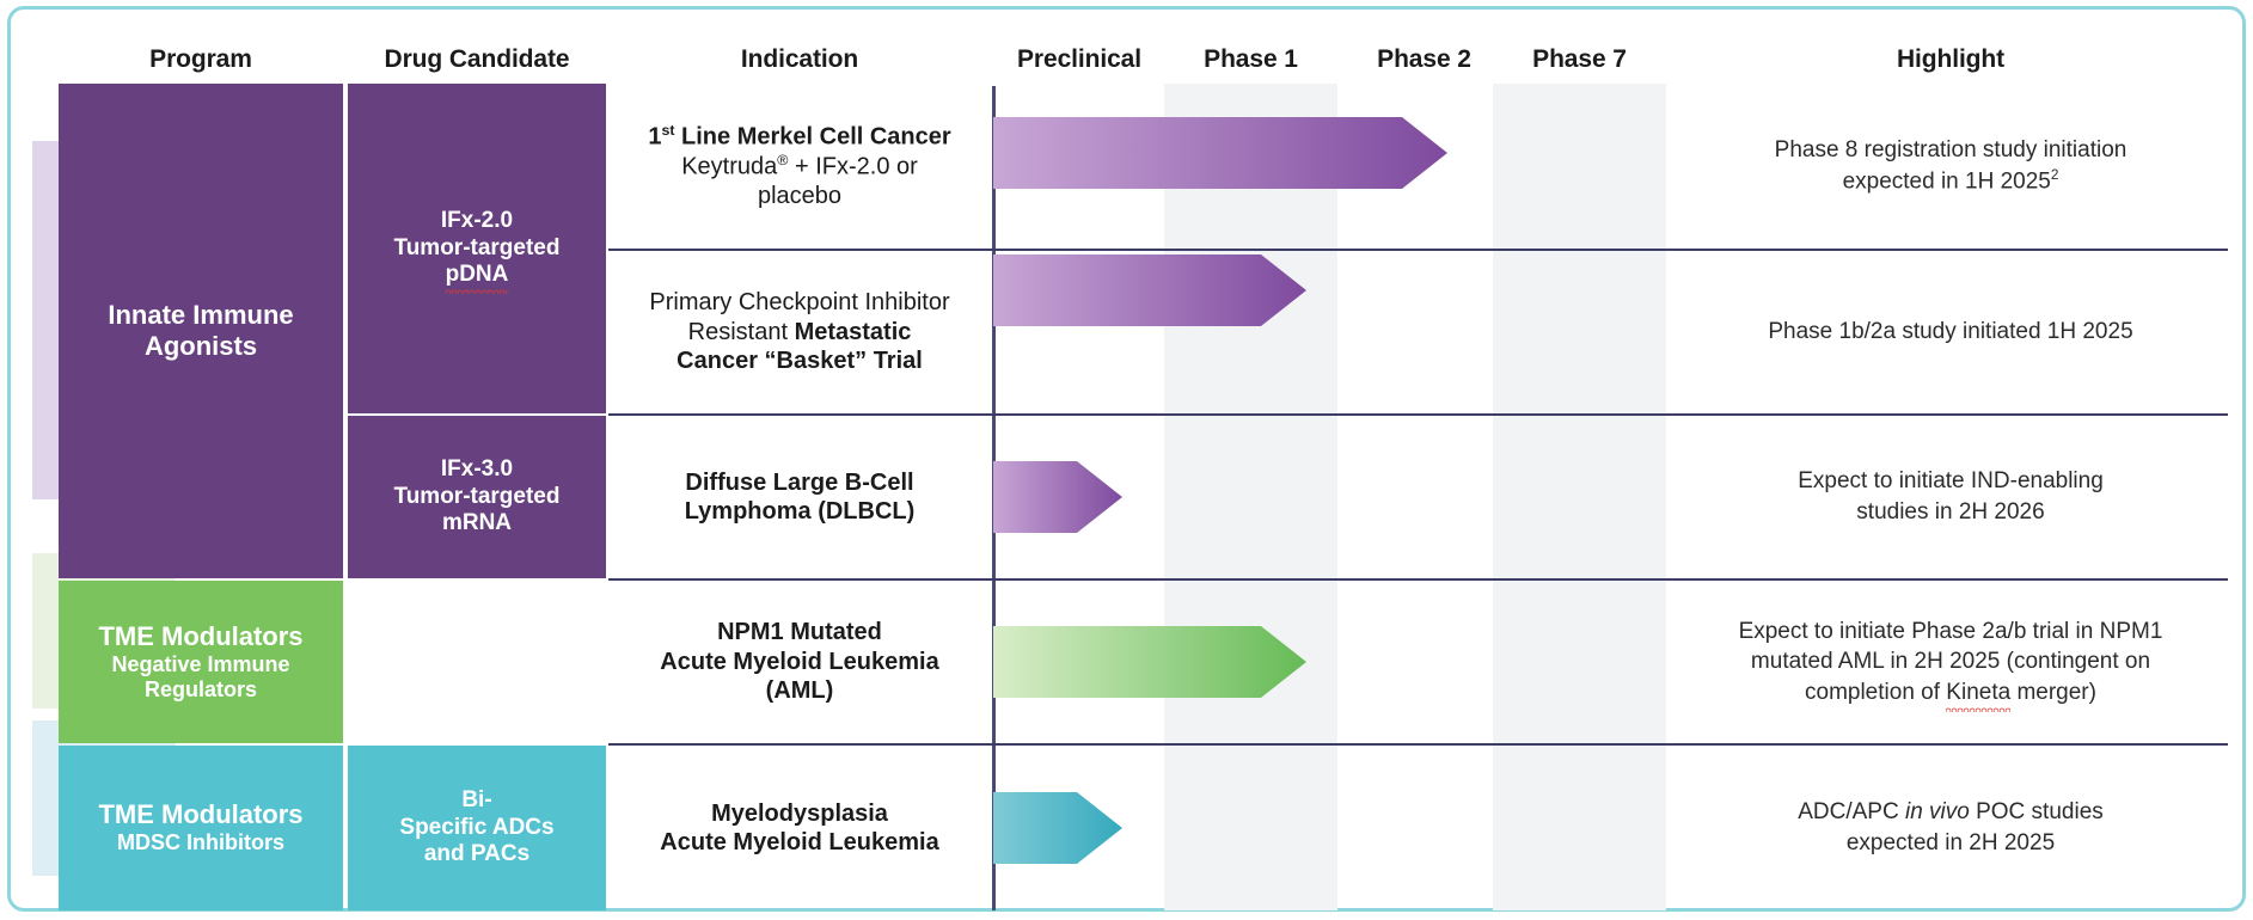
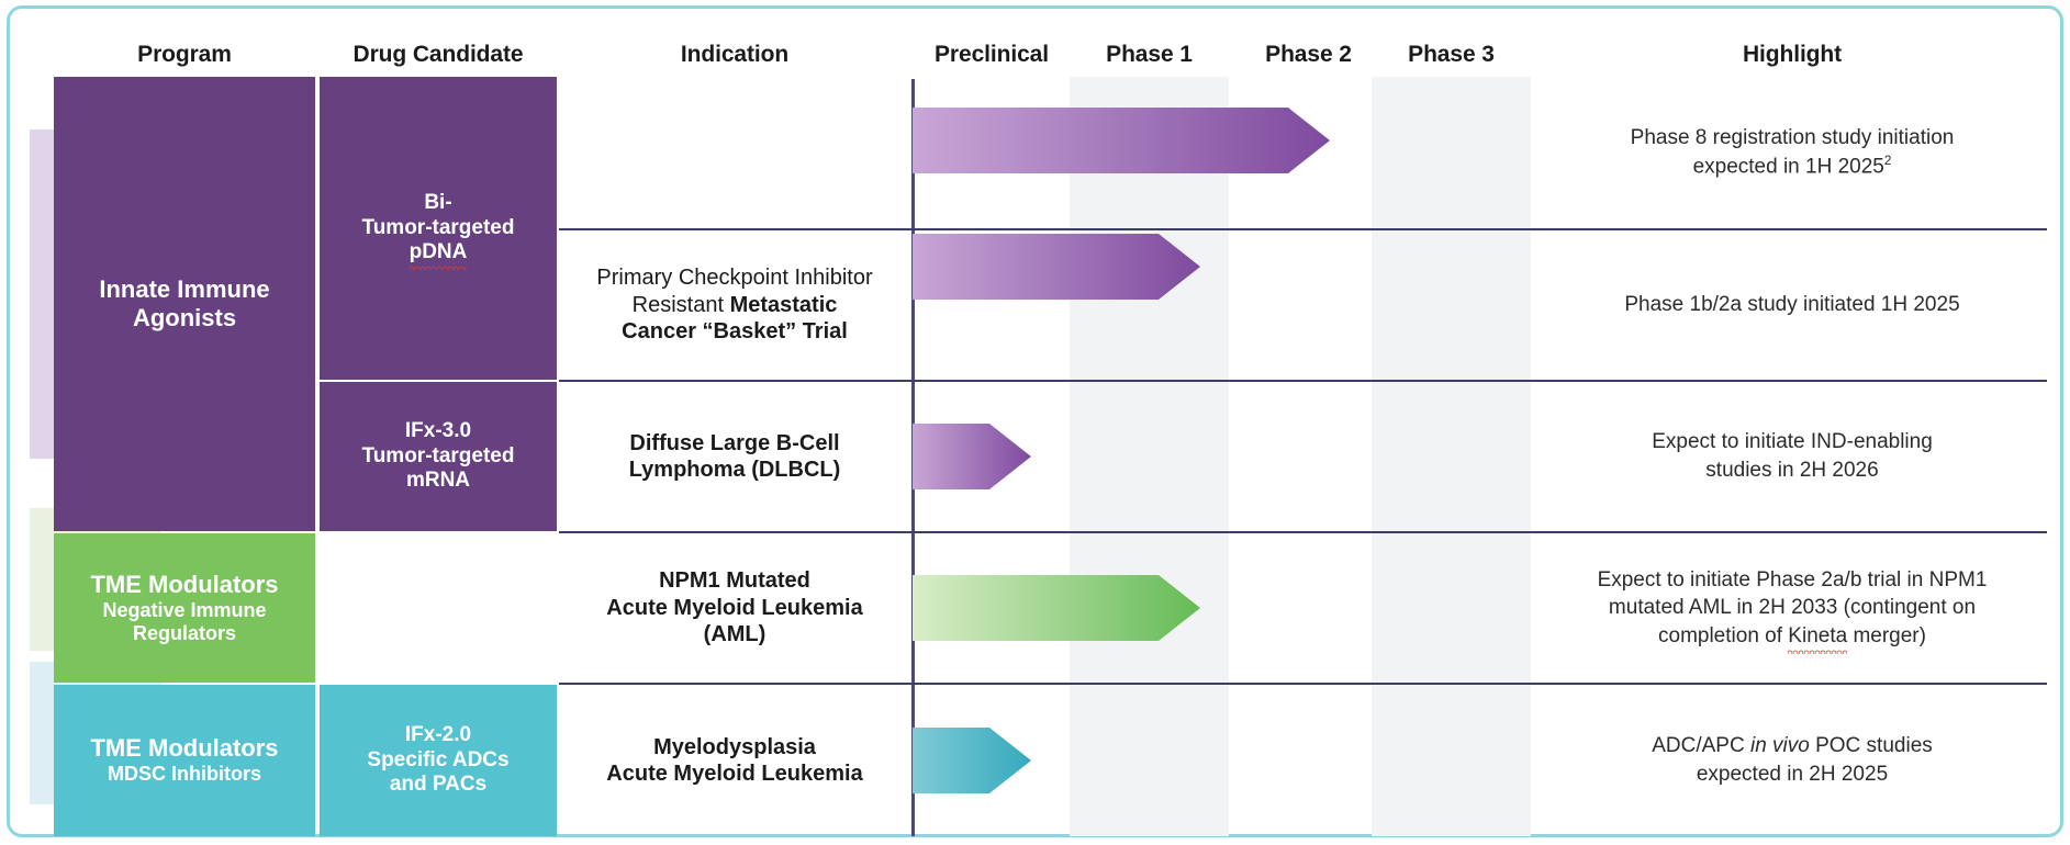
  Program
  Drug Candidate
  Indication
  Preclinical
  Phase 1
  Phase 2
- Phase 7
+ Phase 3
  Highlight
  Innate Immune Agonists
  TME Modulators
  Negative Immune Regulators
  TME Modulators
  MDSC Inhibitors
- IFx-2.0
+ Bi-
  Tumor-targeted
  pDNA
  IFx-3.0
  Tumor-targeted
  mRNA
- Bi-
+ IFx-2.0
  Specific ADCs
  and PACs
- 1st Line Merkel Cell Cancer
- Keytruda® + IFx-2.0 or
- placebo
  Phase 8 registration study initiation
  expected in 1H 20252
  Primary Checkpoint Inhibitor
  Resistant Metastatic
  Cancer “Basket” Trial
  Phase 1b/2a study initiated 1H 2025
  Diffuse Large B-Cell
  Lymphoma (DLBCL)
  Expect to initiate IND-enabling
  studies in 2H 2026
  NPM1 Mutated
  Acute Myeloid Leukemia
  (AML)
  Expect to initiate Phase 2a/b trial in NPM1
- mutated AML in 2H 2025 (contingent on
+ mutated AML in 2H 2033 (contingent on
  completion of Kineta merger)
  Myelodysplasia
  Acute Myeloid Leukemia
  ADC/APC in vivo POC studies
  expected in 2H 2025
